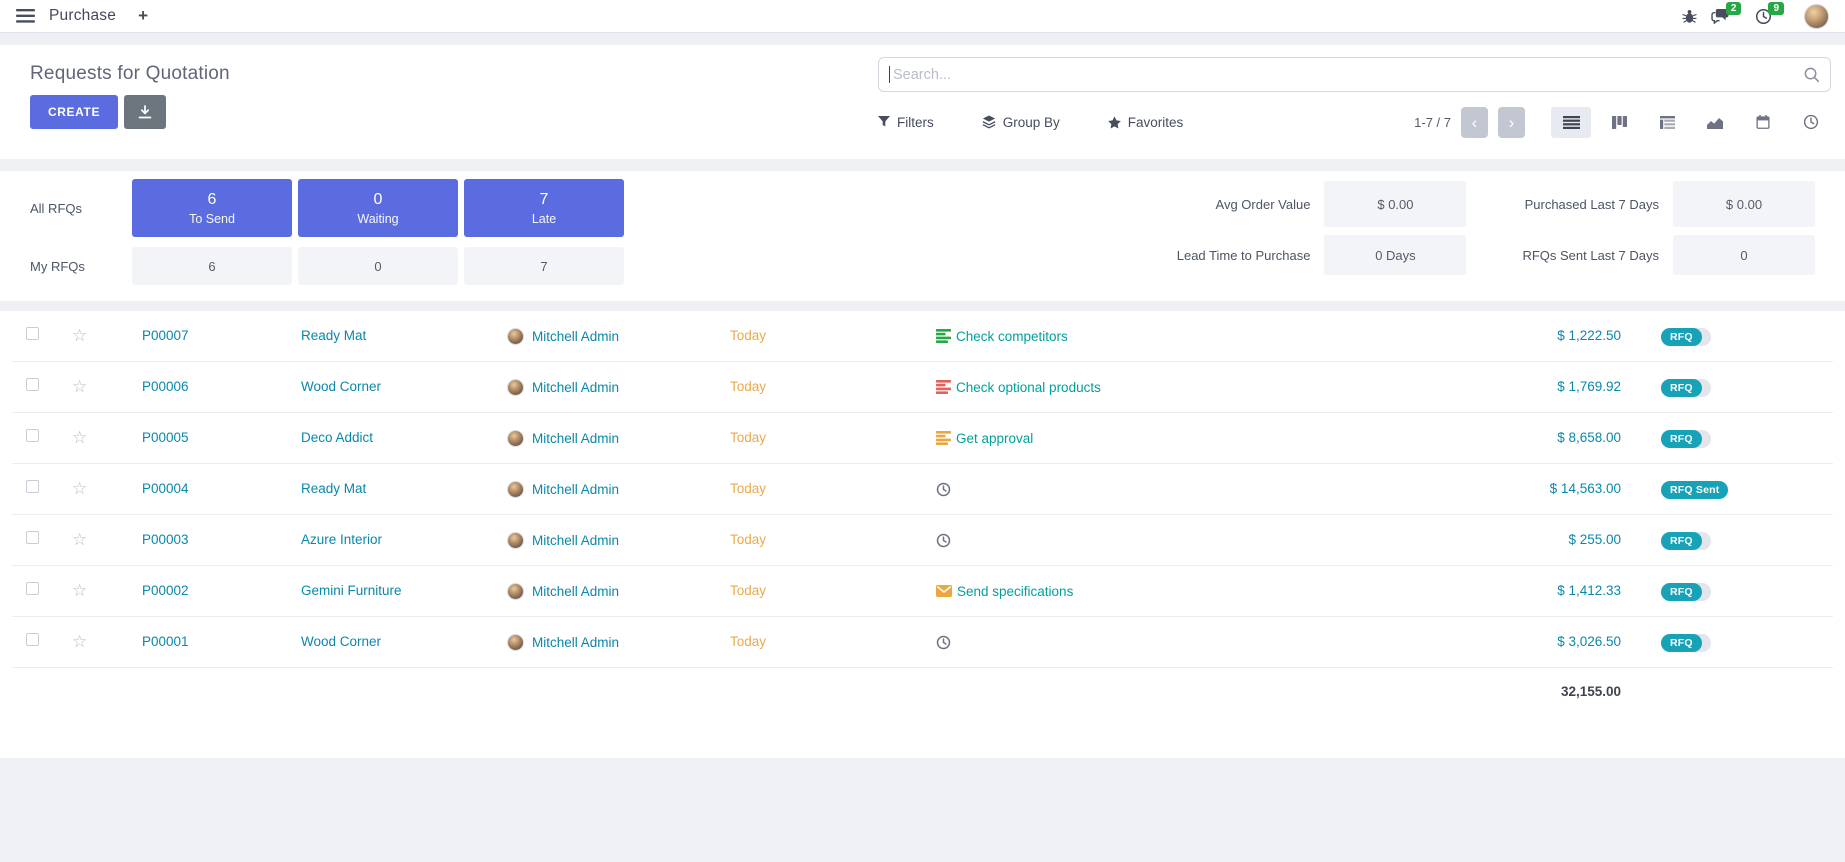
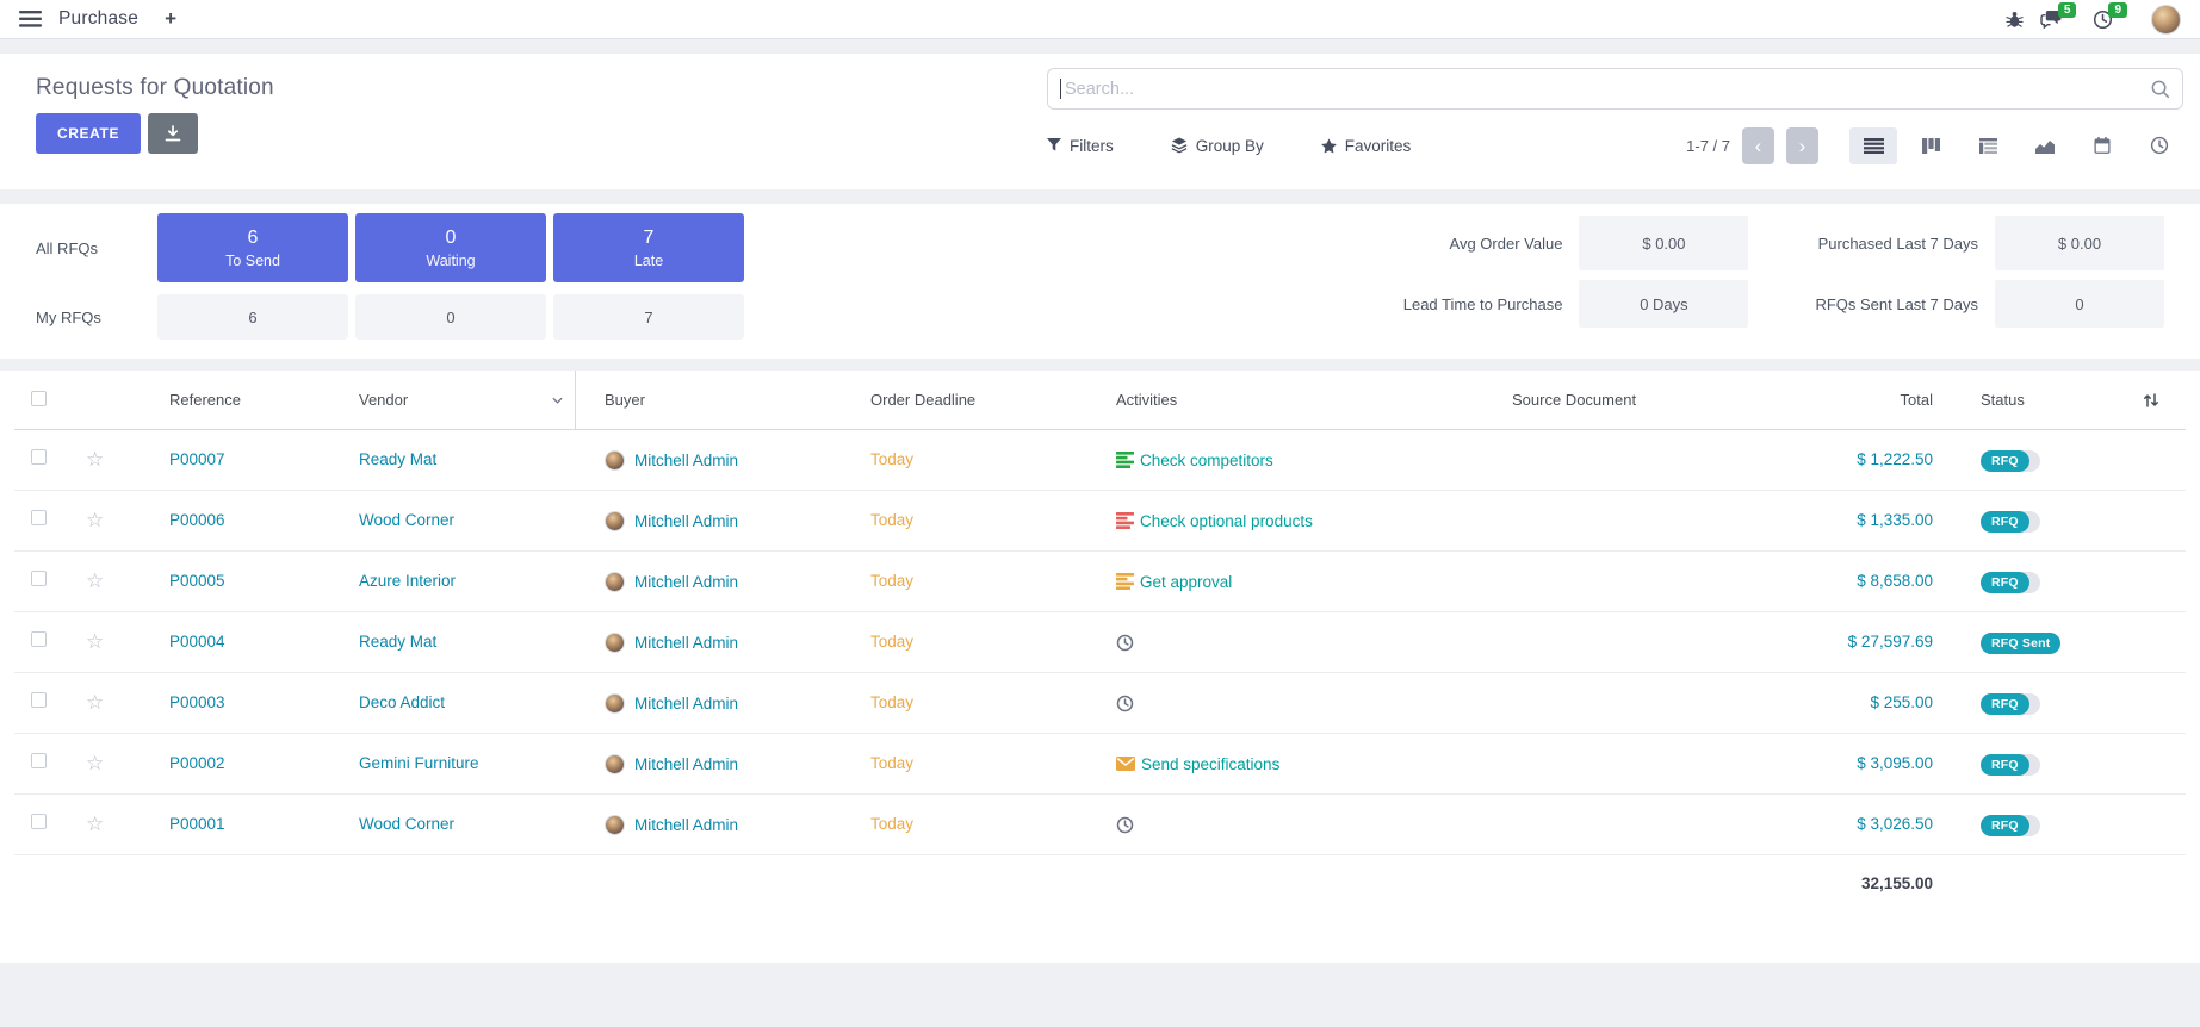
  Purchase
  +
- 2
+ 5
  9
  Requests for Quotation
  CREATE
  Search...
  Filters
  Group By
  Favorites
  1-7 / 7
  ‹
  ›
  All RFQs
  6
  To Send
  0
  Waiting
  7
  Late
  My RFQs
  6
  0
  7
  Avg Order Value
  $ 0.00
  Lead Time to Purchase
  0 Days
  Purchased Last 7 Days
  $ 0.00
  RFQs Sent Last 7 Days
  0
+ Reference
+ Vendor
+ Buyer
+ Order Deadline
+ Activities
+ Source Document
+ Total
+ Status
  ☆
  P00007
  Ready Mat
  Mitchell Admin
  Today
  Check competitors
  $ 1,222.50
  RFQ
  ☆
  P00006
  Wood Corner
  Mitchell Admin
  Today
  Check optional products
- $ 1,769.92
+ $ 1,335.00
  RFQ
  ☆
  P00005
- Deco Addict
+ Azure Interior
  Mitchell Admin
  Today
  Get approval
  $ 8,658.00
  RFQ
  ☆
  P00004
  Ready Mat
  Mitchell Admin
  Today
- $ 14,563.00
+ $ 27,597.69
  RFQ Sent
  ☆
  P00003
- Azure Interior
+ Deco Addict
  Mitchell Admin
  Today
  $ 255.00
  RFQ
  ☆
  P00002
  Gemini Furniture
  Mitchell Admin
  Today
  Send specifications
- $ 1,412.33
+ $ 3,095.00
  RFQ
  ☆
  P00001
  Wood Corner
  Mitchell Admin
  Today
  $ 3,026.50
  RFQ
  32,155.00
